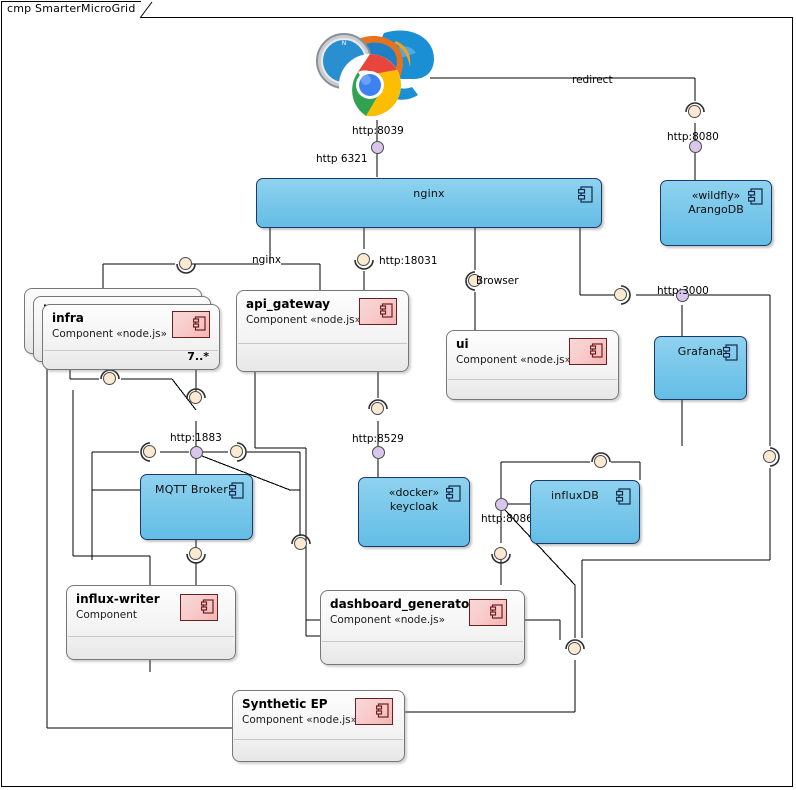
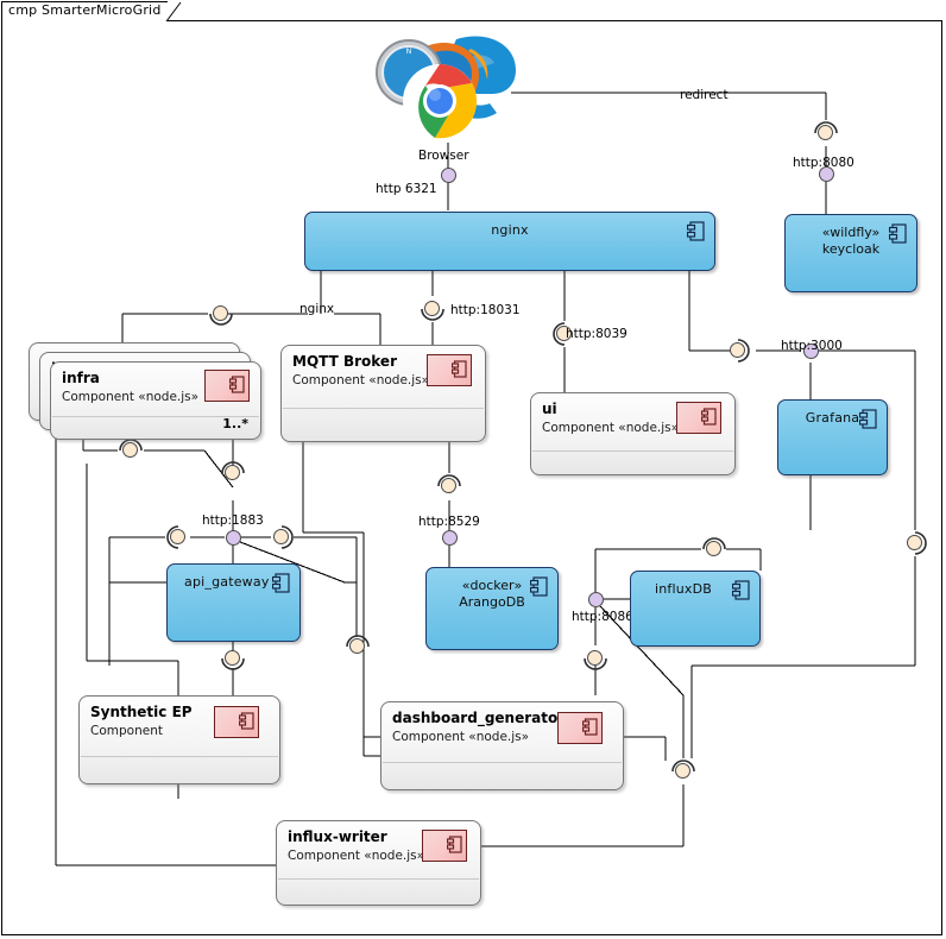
  cmp SmarterMicroGrid
- http:8039
+ Browser
  http 6321
  redirect
  http:8080
  nginx
  http:18031
- Browser
+ http:8039
  http:3000
  http:1883
  http:8529
  http:808
  nginx
  «wildfly»
- ArangoDB
+ keycloak
  Grafana
- MQTT Broker
+ api_gateway
  «docker»
- keycloak
+ ArangoDB
  influxDB
  infra
  Component «node.js»
- 7..*
+ 1..*
- api_gateway
+ MQTT Broker
  Component «node.js»
  ui
  Component «node.js»
- influx-writer
+ Synthetic EP
  Component
  dashboard_generato
  Component «node.js»
- Synthetic EP
+ influx-writer
  Component «node.js»
